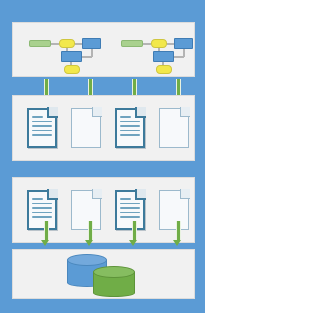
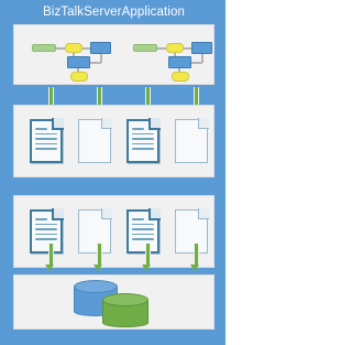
+ BizTalkServerApplication
